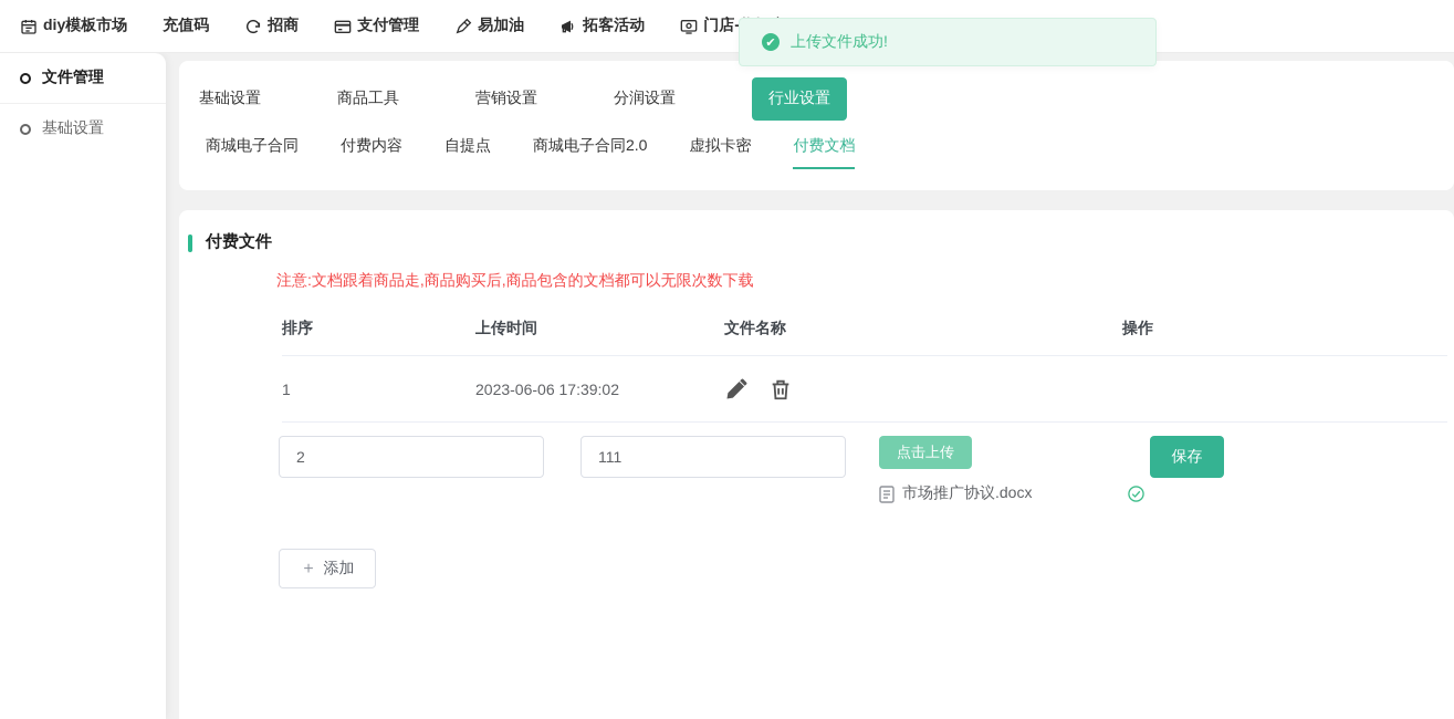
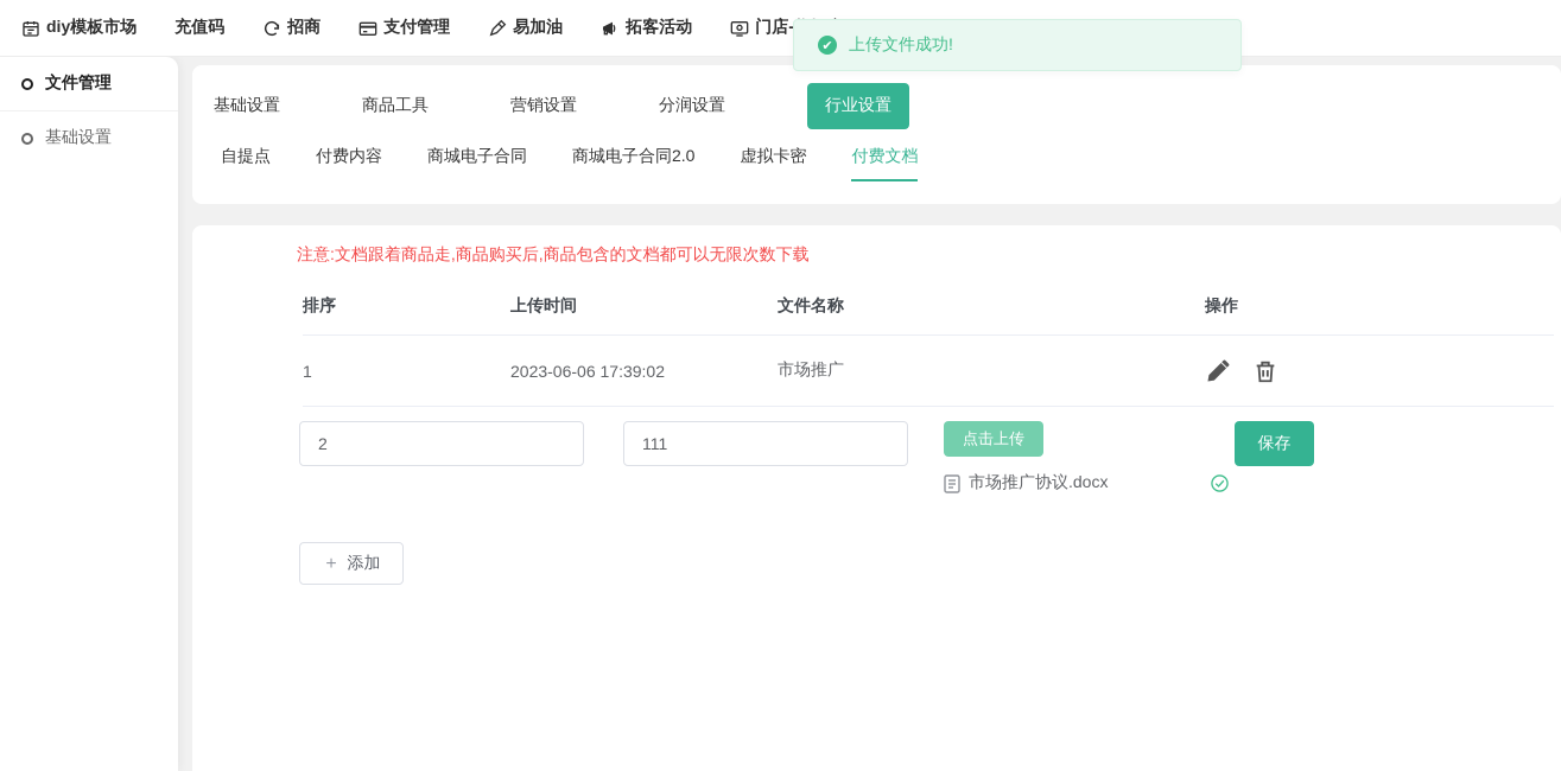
  diy模板市场
  充值码
  招商
  支付管理
  易加油
  拓客活动
  ✔
  上传文件成功!
  文件管理
  基础设置
  基础设置
  商品工具
  营销设置
  分润设置
  行业设置
- 商城电子合同
+ 自提点
  付费内容
- 自提点
+ 商城电子合同
  商城电子合同2.0
  虚拟卡密
  付费文档
- 付费文件
  注意:文档跟着商品走,商品购买后,商品包含的文档都可以无限次数下载
  排序
  上传时间
  文件名称
  操作
  1
  2023-06-06 17:39:02
+ 市场推广
  2
  111
  点击上传
  市场推广协议.docx
  保存
  ＋
  添加
